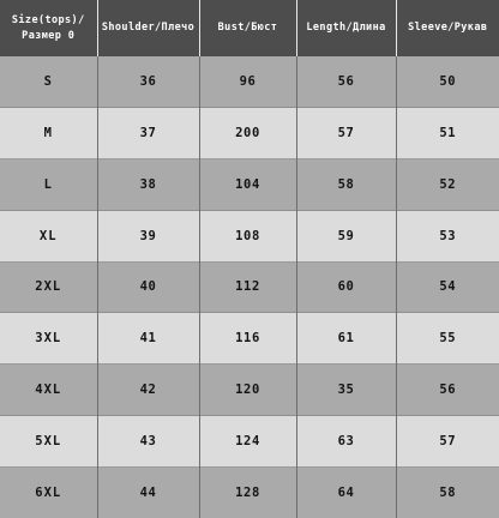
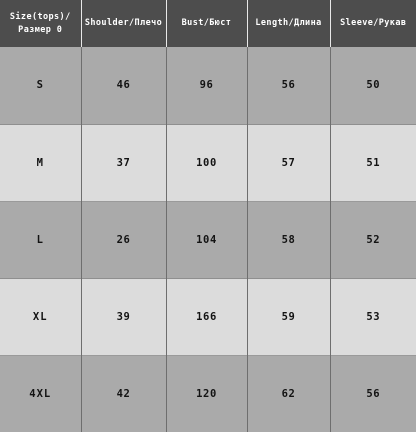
  Size(tops)/Размер 0	Shoulder/Плечо	Bust/Бюст	Length/Длина	Sleeve/Рукав
- S	36	96	56	50
+ S	46	96	56	50
- M	37	200	57	51
+ M	37	100	57	51
- L	38	104	58	52
+ L	26	104	58	52
- XL	39	108	59	53
+ XL	39	166	59	53
- 2XL	40	112	60	54
- 3XL	41	116	61	55
- 4XL	42	120	35	56
+ 4XL	42	120	62	56
- 5XL	43	124	63	57
- 6XL	44	128	64	58
